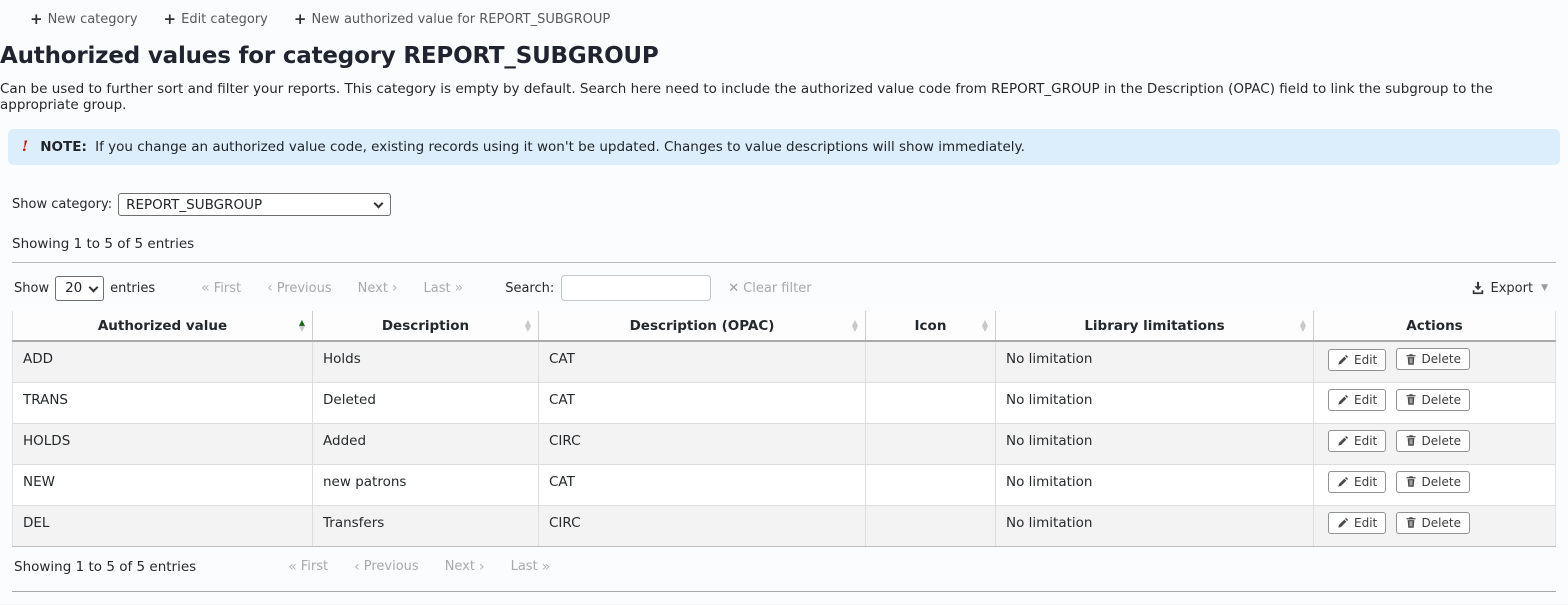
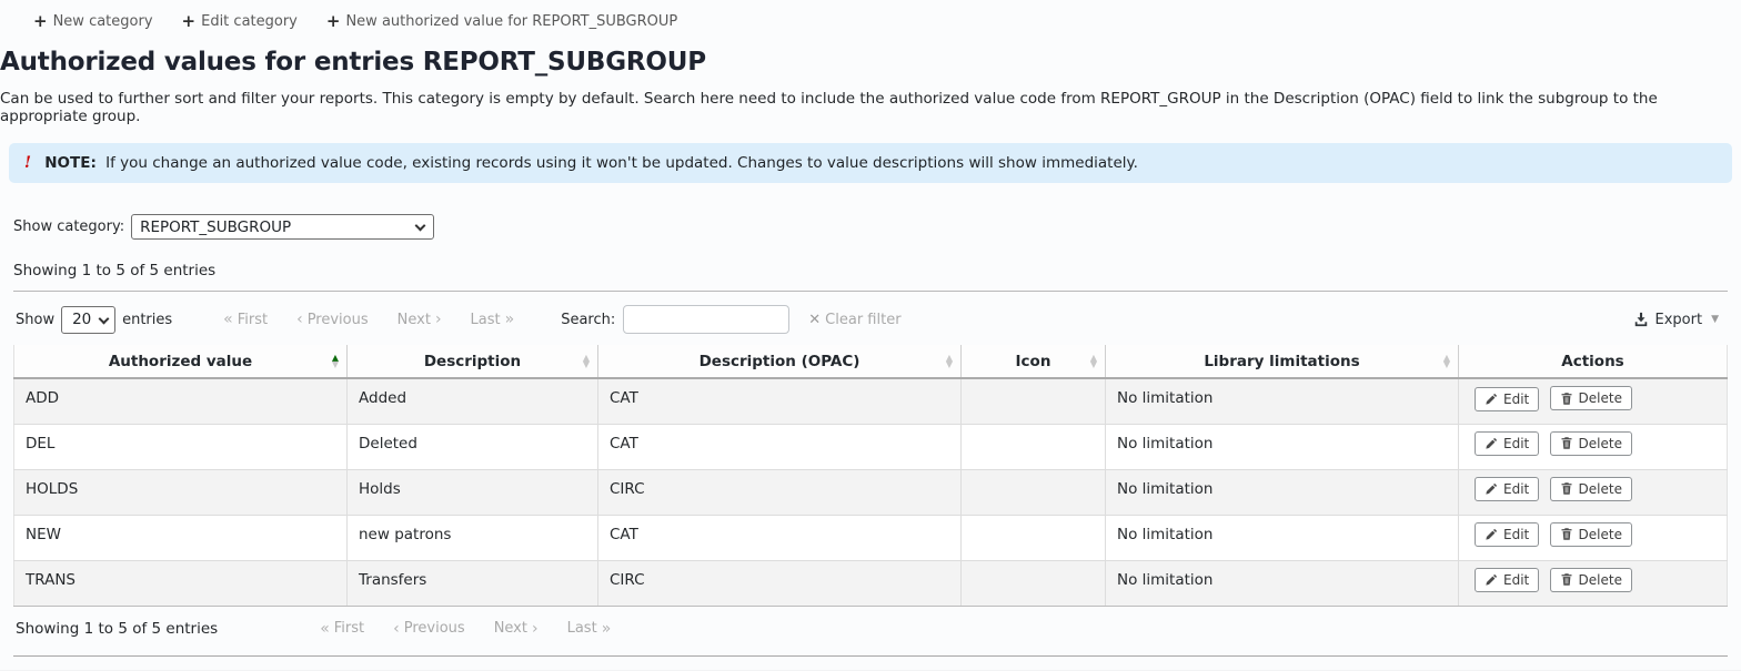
  +
  New category
  +
  Edit category
  +
  New authorized value for REPORT_SUBGROUP
- Authorized values for category REPORT_SUBGROUP
+ Authorized values for entries REPORT_SUBGROUP
  Can be used to further sort and filter your reports. This category is empty by default. Search here need to include the authorized value code from REPORT_GROUP in the Description (OPAC) field to link the subgroup to the appropriate group.
  ! NOTE: If you change an authorized value code, existing records using it won't be updated. Changes to value descriptions will show immediately.
  Show category:
  REPORT_SUBGROUP
  Showing 1 to 5 of 5 entries
  Show
  20
  entries
  «
  First
  ‹
  Previous
  Next
  ›
  Last
  »
  Search:
  ✕
  Clear filter
  Export
  ▼
  Authorized value ▲▼	Description ▲▼	Description (OPAC) ▲▼	Icon ▲▼	Library limitations ▲▼	Actions
- ADD	Holds	CAT		No limitation	Edit Delete
+ ADD	Added	CAT		No limitation	Edit Delete
- TRANS	Deleted	CAT		No limitation	Edit Delete
+ DEL	Deleted	CAT		No limitation	Edit Delete
- HOLDS	Added	CIRC		No limitation	Edit Delete
+ HOLDS	Holds	CIRC		No limitation	Edit Delete
  NEW	new patrons	CAT		No limitation	Edit Delete
- DEL	Transfers	CIRC		No limitation	Edit Delete
+ TRANS	Transfers	CIRC		No limitation	Edit Delete
  Showing 1 to 5 of 5 entries
  «
  First
  ‹
  Previous
  Next
  ›
  Last
  »
